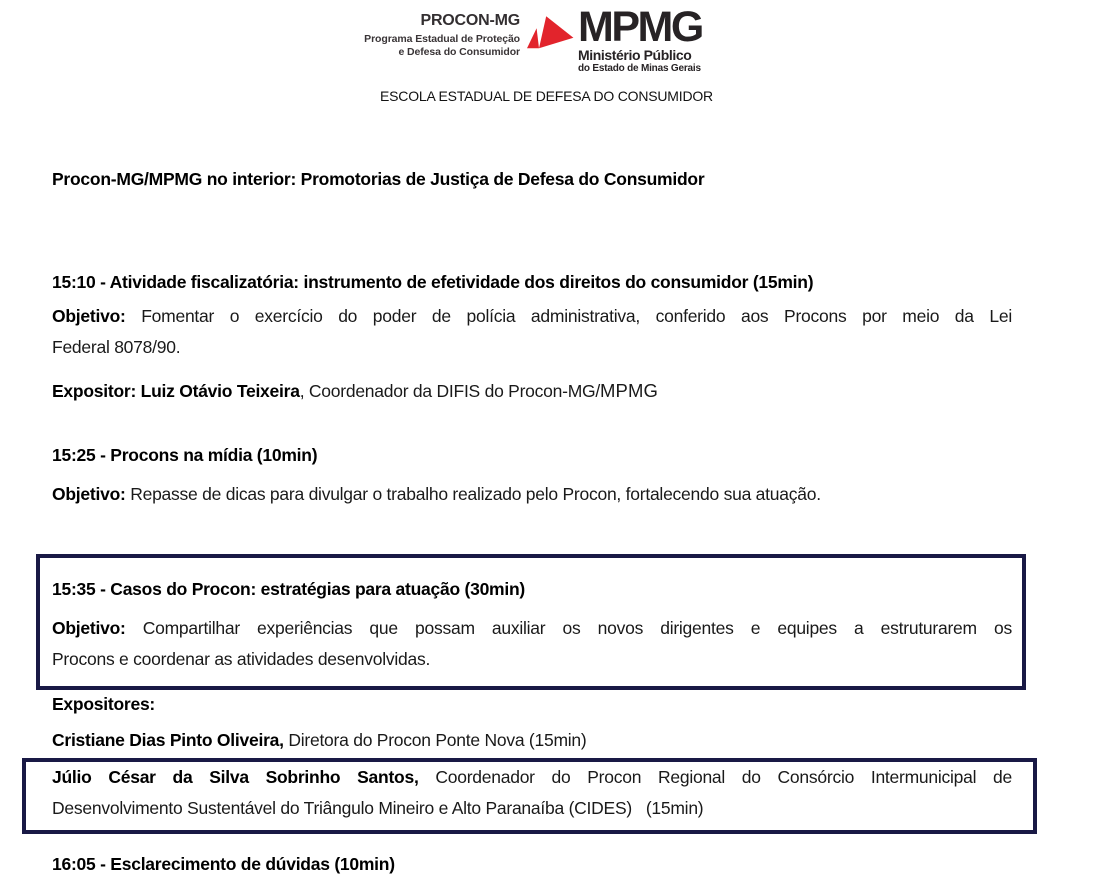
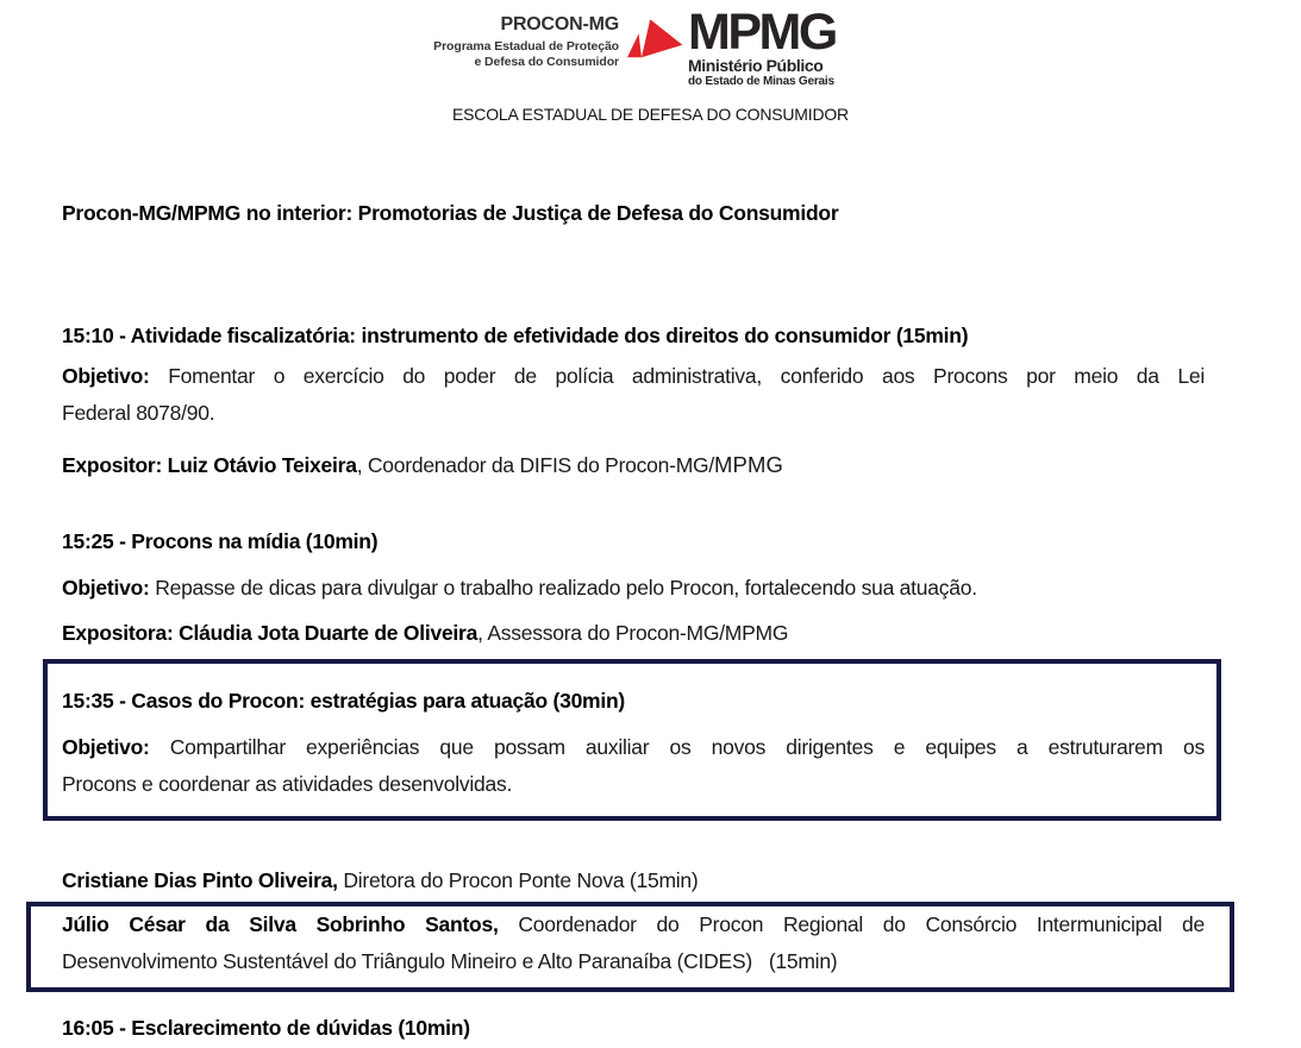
  PROCON-MG
  Programa Estadual de Proteção
  e Defesa do Consumidor
  MPMG
  Ministério Público
  do Estado de Minas Gerais
  ESCOLA ESTADUAL DE DEFESA DO CONSUMIDOR
  Procon-MG/MPMG no interior: Promotorias de Justiça de Defesa do Consumidor
  15:10 - Atividade fiscalizatória: instrumento de efetividade dos direitos do consumidor (15min)
  Objetivo: Fomentar o exercício do poder de polícia administrativa, conferido aos Procons por meio da Lei
  Federal 8078/90.
  Expositor: Luiz Otávio Teixeira, Coordenador da DIFIS do Procon-MG/MPMG
  15:25 - Procons na mídia (10min)
  Objetivo: Repasse de dicas para divulgar o trabalho realizado pelo Procon, fortalecendo sua atuação.
+ Expositora: Cláudia Jota Duarte de Oliveira, Assessora do Procon-MG/MPMG
  15:35 - Casos do Procon: estratégias para atuação (30min)
  Objetivo: Compartilhar experiências que possam auxiliar os novos dirigentes e equipes a estruturarem os
  Procons e coordenar as atividades desenvolvidas.
- Expositores:
  Cristiane Dias Pinto Oliveira, Diretora do Procon Ponte Nova (15min)
  Júlio César da Silva Sobrinho Santos, Coordenador do Procon Regional do Consórcio Intermunicipal de
  Desenvolvimento Sustentável do Triângulo Mineiro e Alto Paranaíba (CIDES) (15min)
  16:05 - Esclarecimento de dúvidas (10min)
